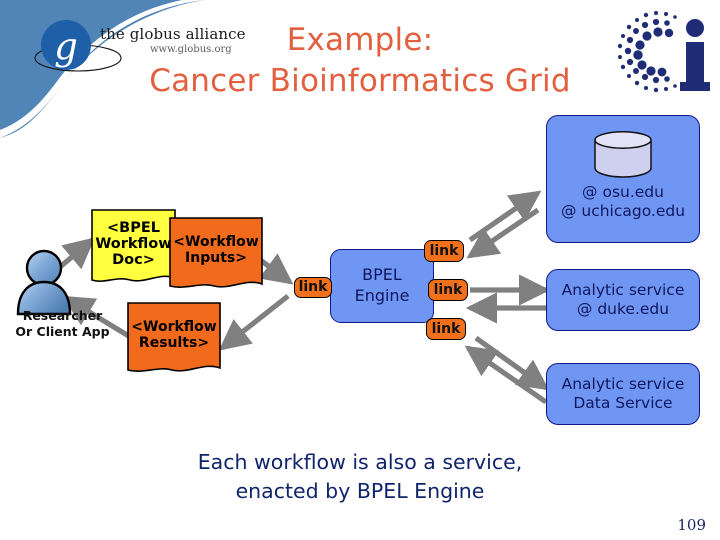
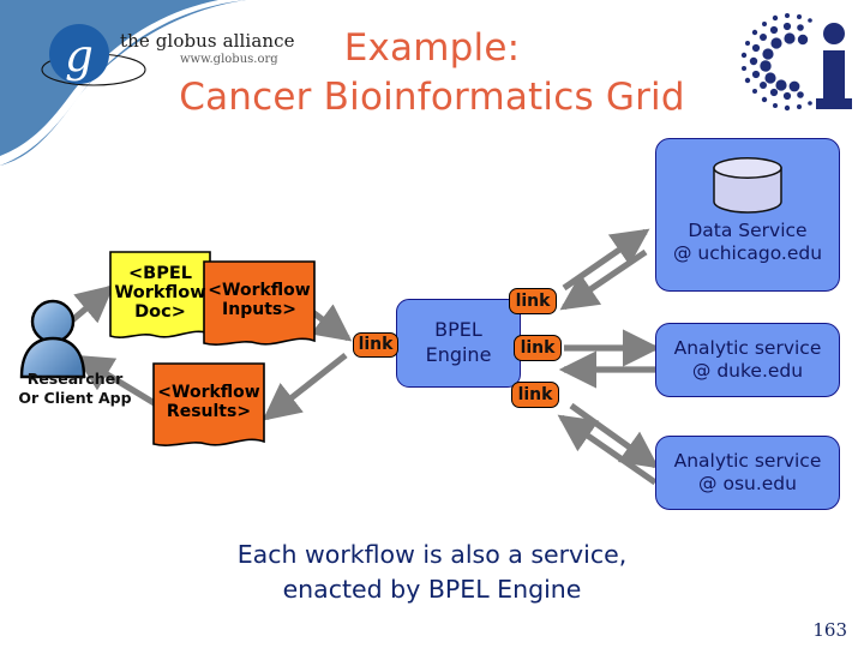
  g
  the globus alliance
  www.globus.org
  Example:
  Cancer Bioinformatics Grid
  <BPEL
  Workflow
  Doc>
  <Workflow
  Inputs>
  <Workflow
  Results>
  Researcher
  Or Client App
  BPEL
  Engine
  link
  link
  link
  link
- @ osu.edu
+ Data Service
  @ uchicago.edu
  Analytic service
  @ duke.edu
  Analytic service
- Data Service
+ @ osu.edu
  Each workflow is also a service,
  enacted by BPEL Engine
- 109
+ 163
